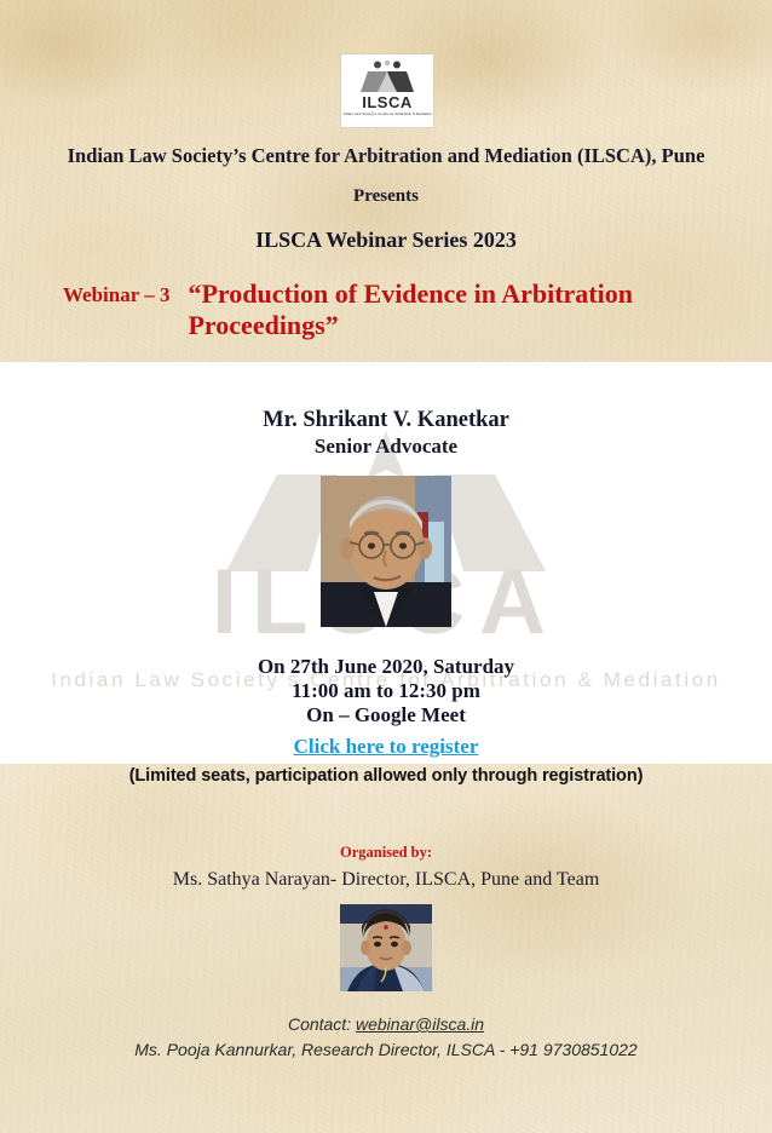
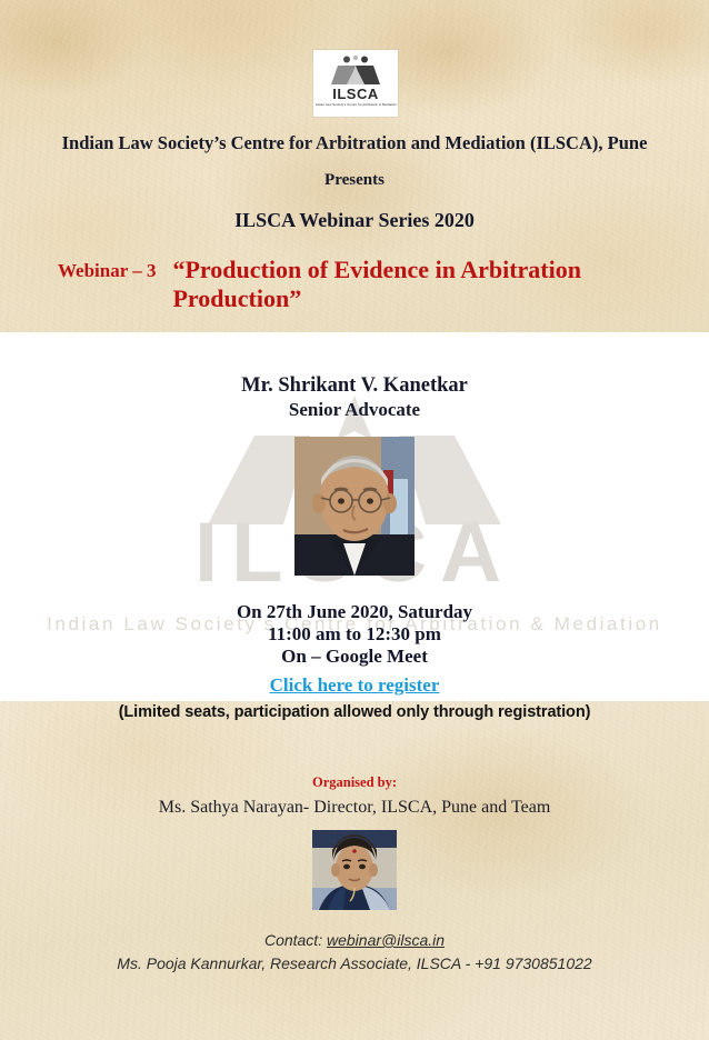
  Indian Law Society’s Centre for Arbitration & Mediation
  ILSCA
  Indian Law Society’s Centre for Arbitration and Mediation (ILSCA), Pune
  Presents
- ILSCA Webinar Series 2023
+ ILSCA Webinar Series 2020
  Webinar – 3
- “Production of Evidence in Arbitration Proceedings”
+ “Production of Evidence in Arbitration Production”
  Mr. Shrikant V. Kanetkar
  Senior Advocate
  On 27th June 2020, Saturday
  11:00 am to 12:30 pm
  On – Google Meet
  Click here to register
  (Limited seats, participation allowed only through registration)
  Organised by:
  Ms. Sathya Narayan- Director, ILSCA, Pune and Team
  Contact: webinar@ilsca.in
- Ms. Pooja Kannurkar, Research Director, ILSCA - +91 9730851022
+ Ms. Pooja Kannurkar, Research Associate, ILSCA - +91 9730851022
